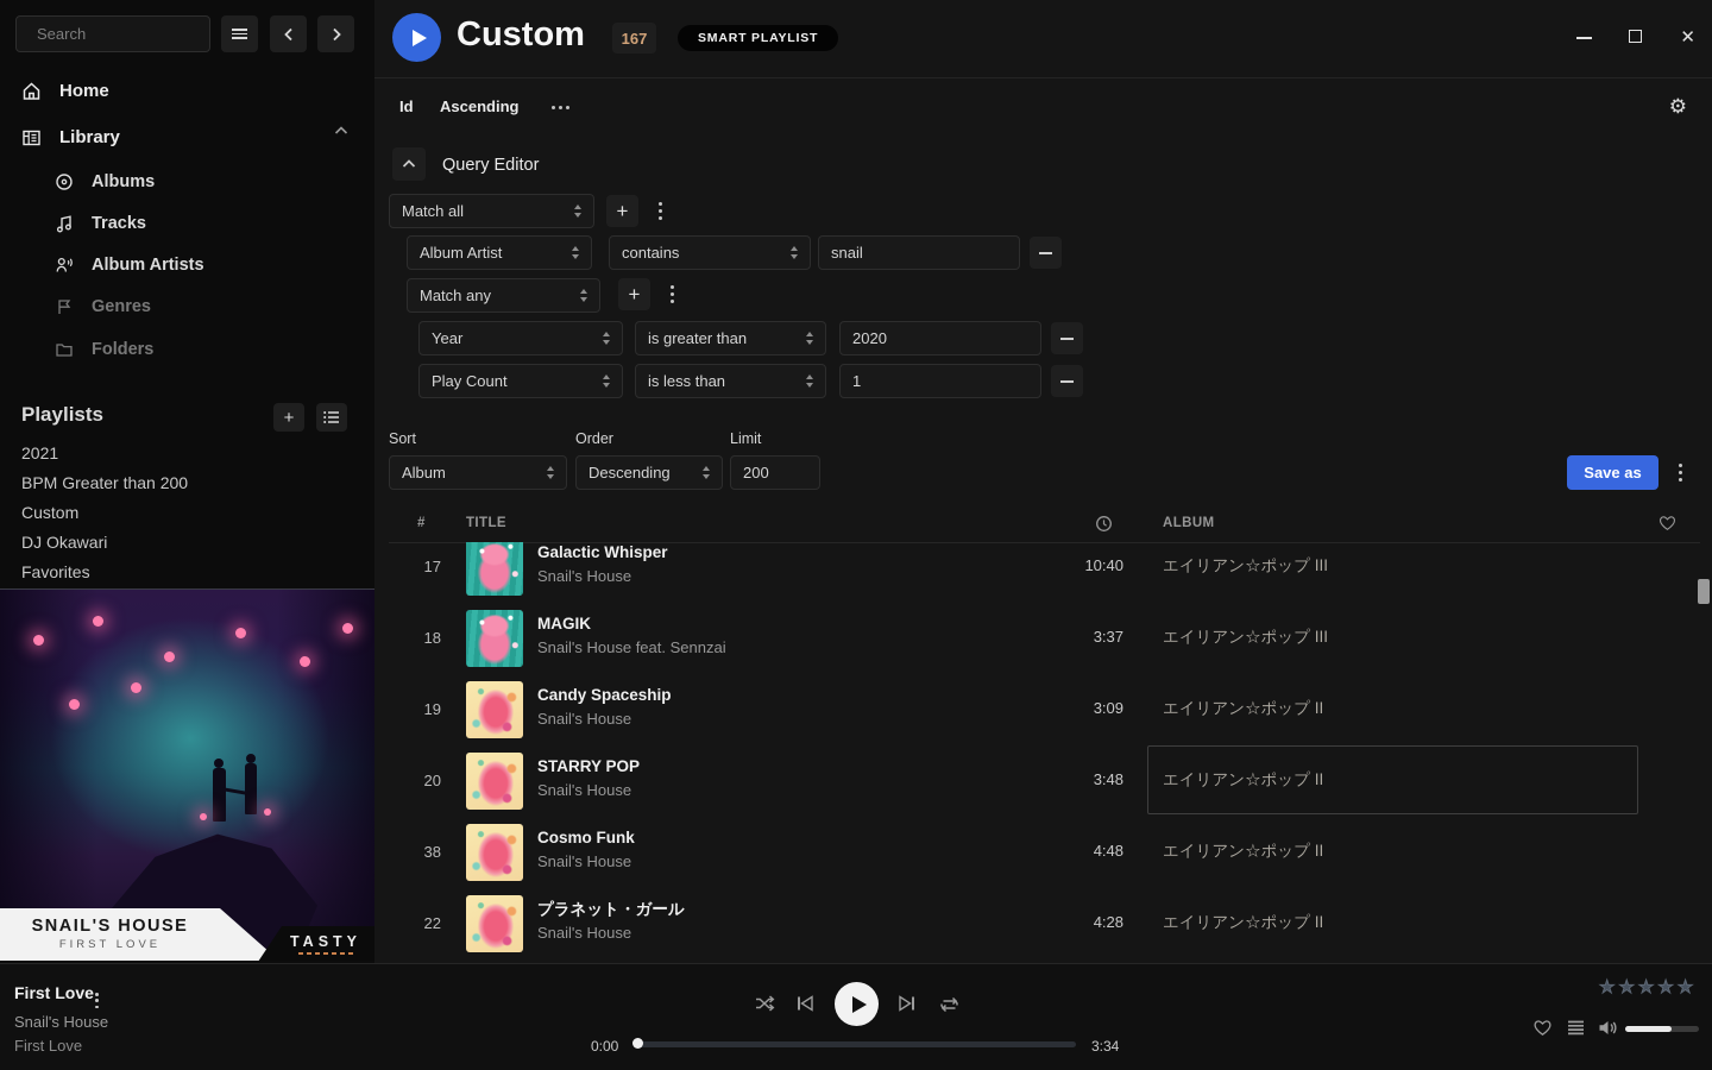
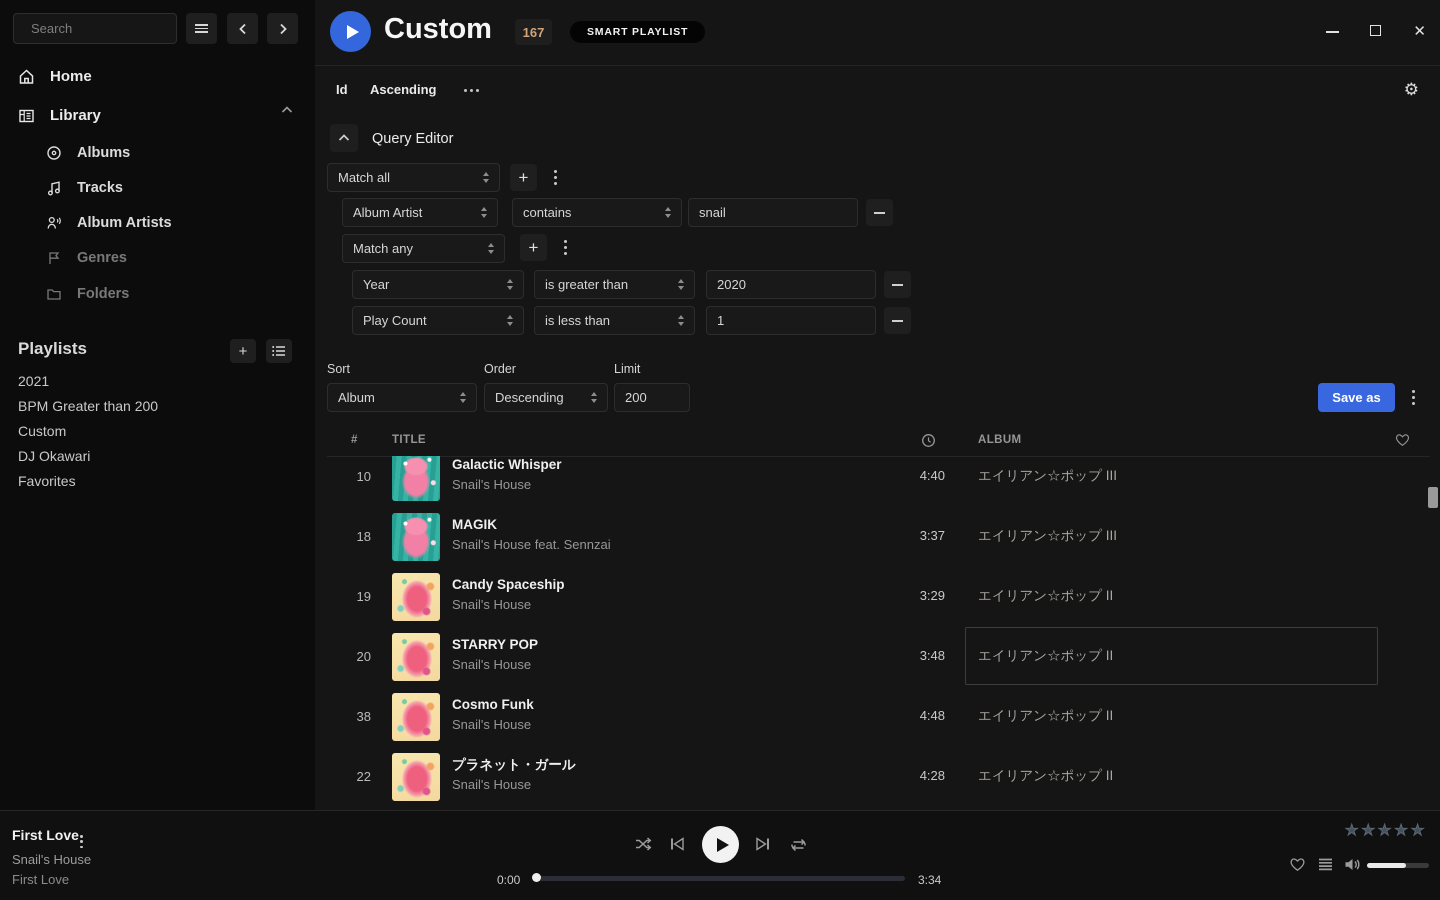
  Search
  Home
  Library
  Albums
  Tracks
  Album Artists
  Genres
  Folders
  Playlists
  +
  2021
  BPM Greater than 200
  Custom
  DJ Okawari
  Favorites
- SNAIL'S HOUSE
- FIRST LOVE
- TASTY
  Custom
  167
  SMART PLAYLIST
  ✕
  Id
  Ascending
  ⚙
  Query Editor
  Match all
  +
  Album Artist
  contains
  snail
  Match any
  +
  Year
  is greater than
  2020
  Play Count
  is less than
  1
  Sort
  Order
  Limit
  Album
  Descending
  200
  Save as
  #
  TITLE
  ALBUM
- 17
+ 10
  Galactic Whisper
  Snail's House
- 10:40
+ 4:40
  エイリアン☆ポップ III
  18
  MAGIK
  Snail's House feat. Sennzai
  3:37
  エイリアン☆ポップ III
  19
  Candy Spaceship
  Snail's House
- 3:09
+ 3:29
  エイリアン☆ポップ II
  20
  STARRY POP
  Snail's House
  3:48
  エイリアン☆ポップ II
  38
  Cosmo Funk
  Snail's House
  4:48
  エイリアン☆ポップ II
  22
  プラネット・ガール
  Snail's House
  4:28
  エイリアン☆ポップ II
  First Love
  Snail's House
  First Love
  0:00
  3:34
  ★
  ★
  ★
  ★
  ★
